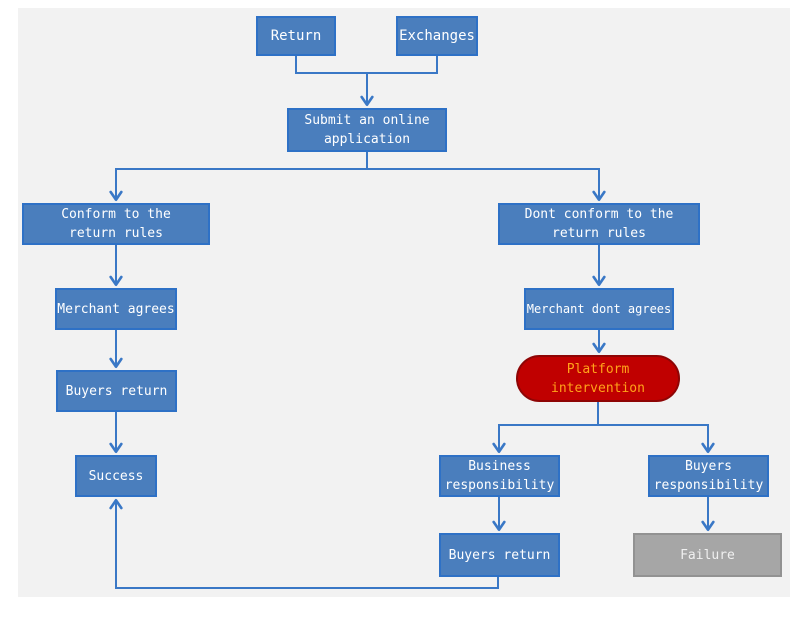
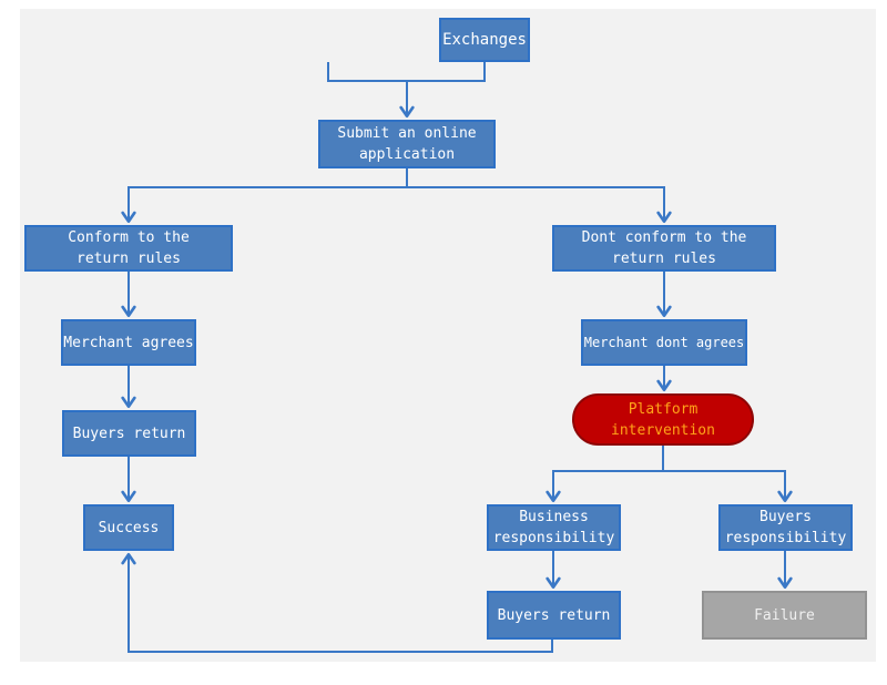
- Return
  Exchanges
  Submit an online
  application
  Conform to the
  return rules
  Dont conform to the
  return rules
  Merchant agrees
  Buyers return
  Success
  Merchant dont agrees
  Platform
  intervention
  Business
  responsibility
  Buyers
  responsibility
  Buyers return
  Failure
